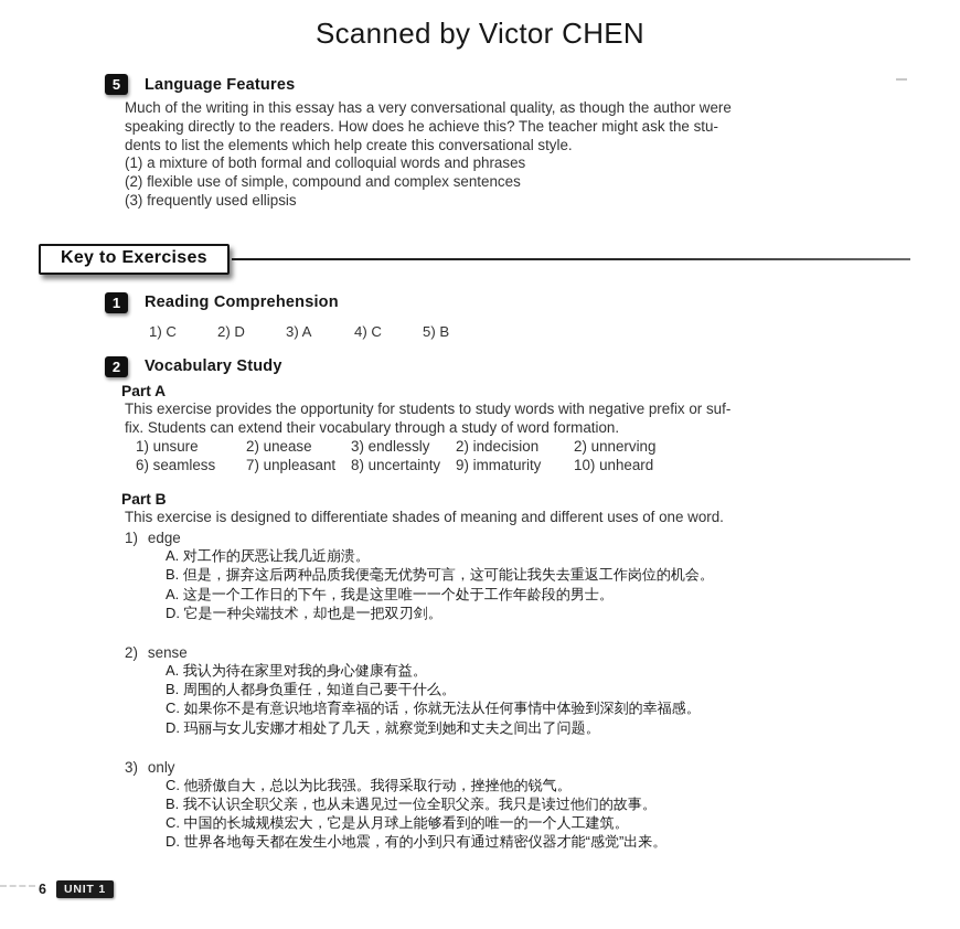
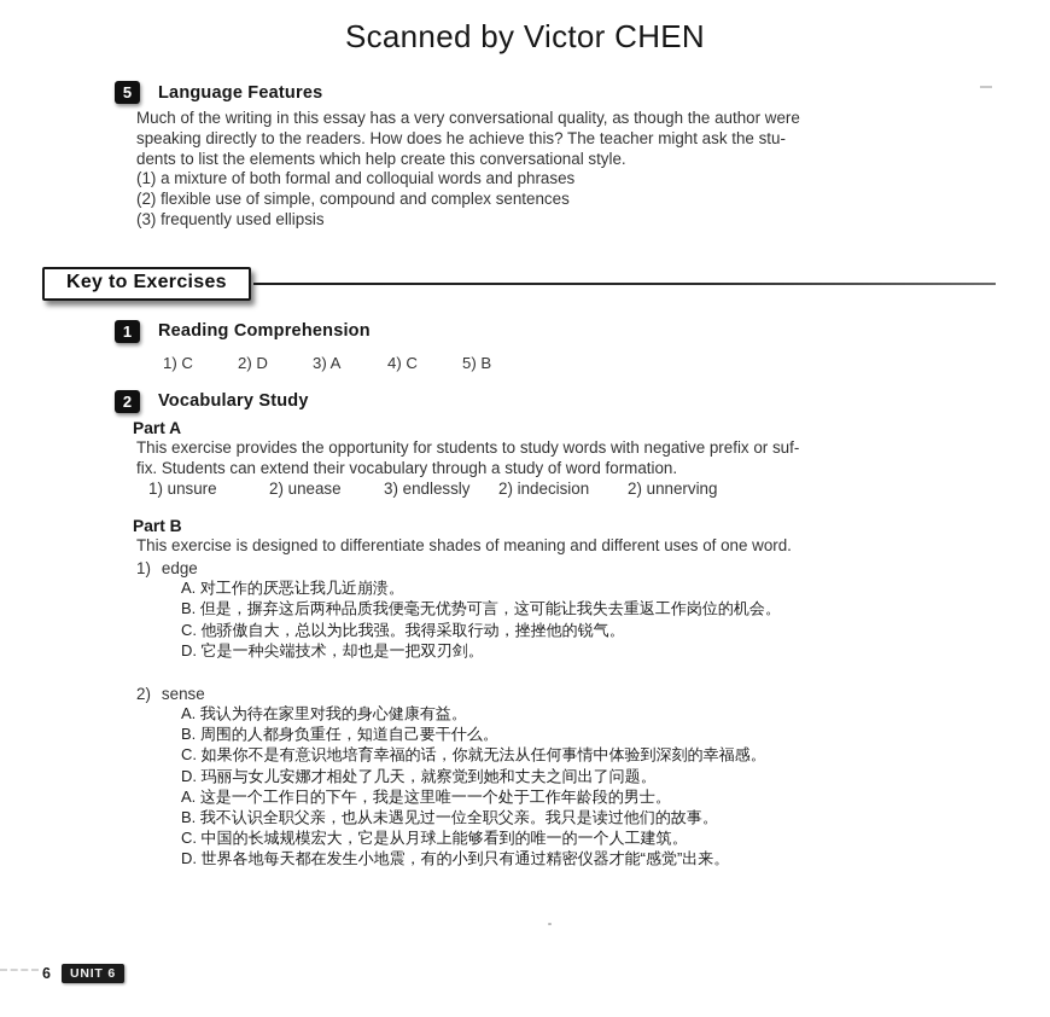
  Scanned by Victor CHEN
  5
  Language Features
  Much of the writing in this essay has a very conversational quality, as though the author were
  speaking directly to the readers. How does he achieve this? The teacher might ask the stu-
  dents to list the elements which help create this conversational style.
  (1) a mixture of both formal and colloquial words and phrases
  (2) flexible use of simple, compound and complex sentences
  (3) frequently used ellipsis
  Key to Exercises
  1
  Reading Comprehension
  1) C
  2) D
  3) A
  4) C
  5) B
  2
  Vocabulary Study
  Part A
  This exercise provides the opportunity for students to study words with negative prefix or suf-
  fix. Students can extend their vocabulary through a study of word formation.
  1) unsure
  2) unease
  3) endlessly
  2) indecision
  2) unnerving
- 6) seamless
- 7) unpleasant
- 8) uncertainty
- 9) immaturity
- 10) unheard
  Part B
  This exercise is designed to differentiate shades of meaning and different uses of one word.
  1)
  edge
  A. 对工作的厌恶让我几近崩溃。
  B. 但是，摒弃这后两种品质我便毫无优势可言，这可能让我失去重返工作岗位的机会。
- A. 这是一个工作日的下午，我是这里唯一一个处于工作年龄段的男士。
+ C. 他骄傲自大，总以为比我强。我得采取行动，挫挫他的锐气。
  D. 它是一种尖端技术，却也是一把双刃剑。
  2)
  sense
  A. 我认为待在家里对我的身心健康有益。
  B. 周围的人都身负重任，知道自己要干什么。
  C. 如果你不是有意识地培育幸福的话，你就无法从任何事情中体验到深刻的幸福感。
  D. 玛丽与女儿安娜才相处了几天，就察觉到她和丈夫之间出了问题。
- 3)
- only
- C. 他骄傲自大，总以为比我强。我得采取行动，挫挫他的锐气。
+ A. 这是一个工作日的下午，我是这里唯一一个处于工作年龄段的男士。
  B. 我不认识全职父亲，也从未遇见过一位全职父亲。我只是读过他们的故事。
  C. 中国的长城规模宏大，它是从月球上能够看到的唯一的一个人工建筑。
  D. 世界各地每天都在发生小地震，有的小到只有通过精密仪器才能“感觉”出来。
  6
- UNIT 1
+ UNIT 6
